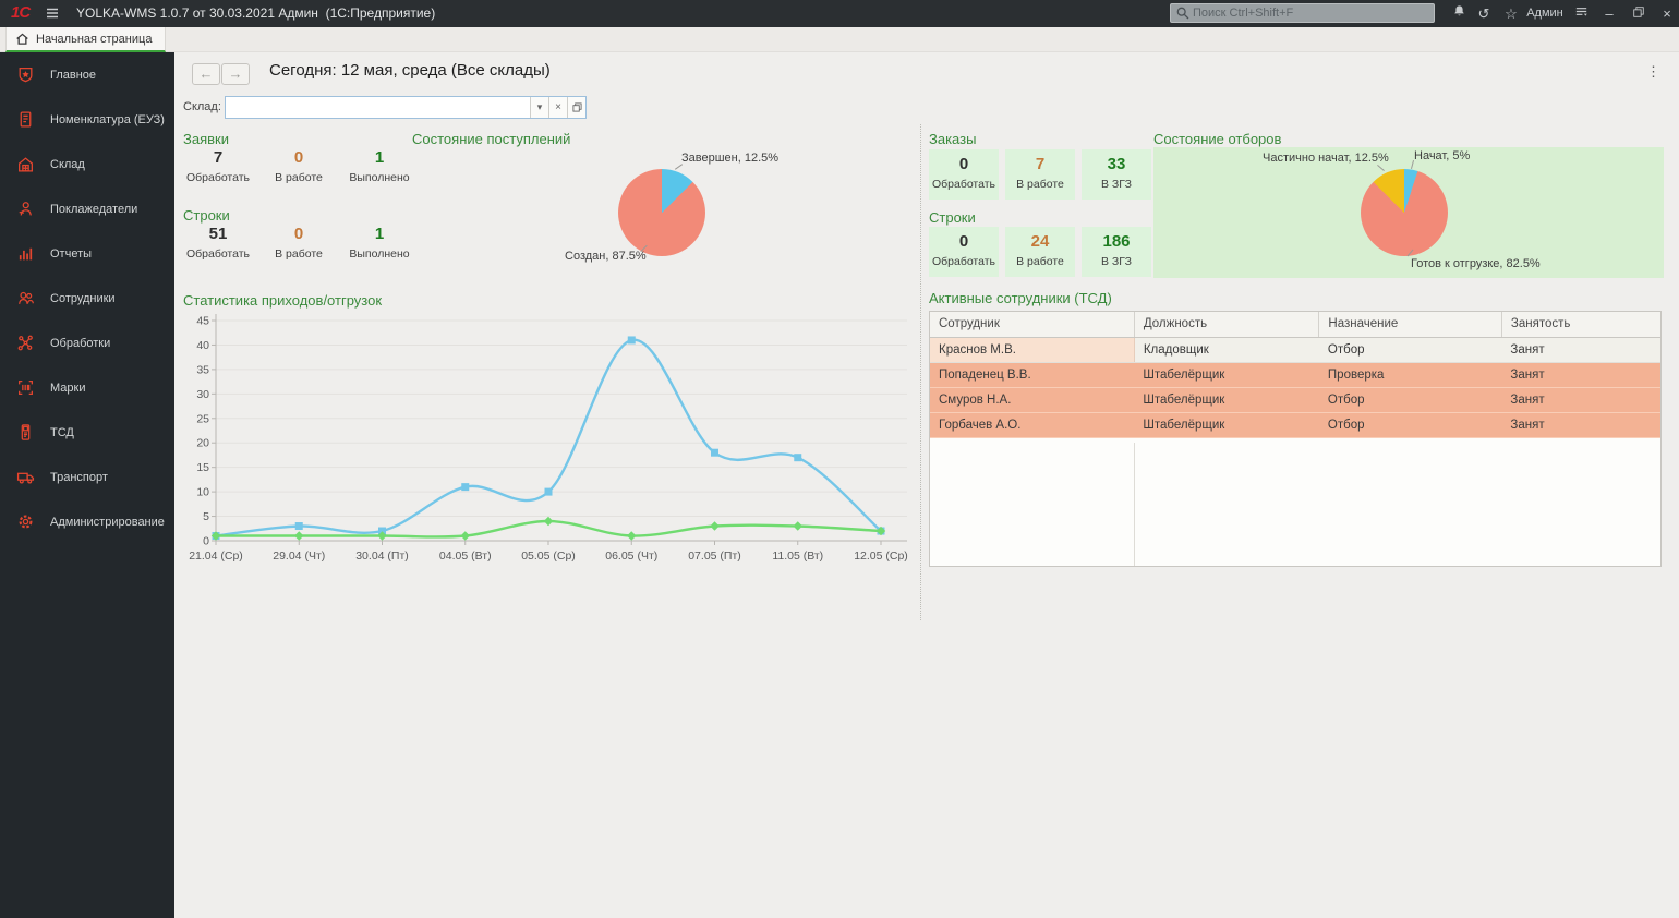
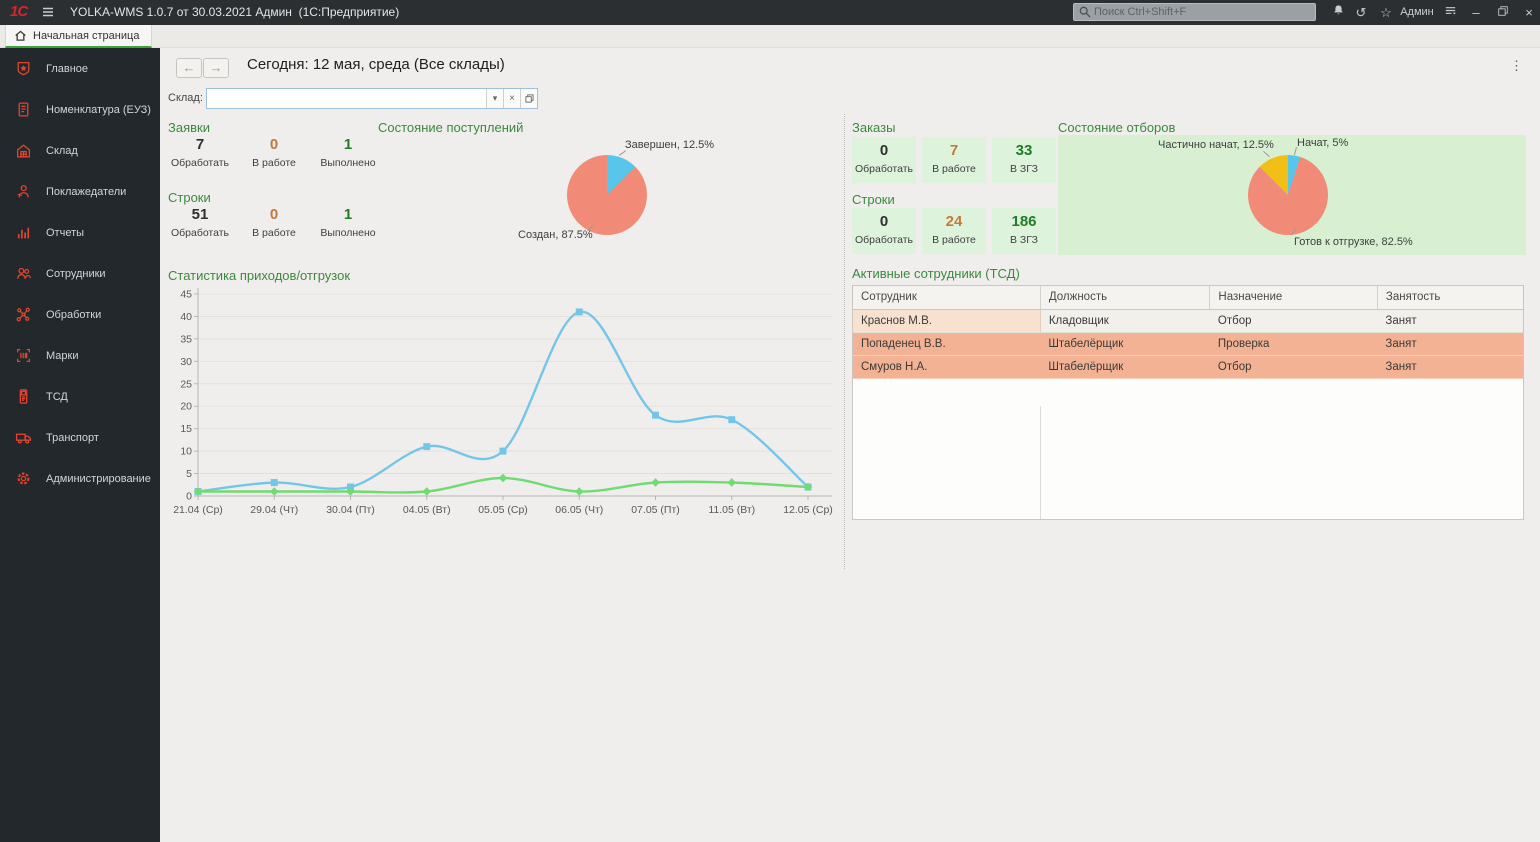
  1С
  YOLKA-WMS 1.0.7 от 30.03.2021 Админ (1С:Предприятие)
  Поиск Ctrl+Shift+F
  ↺
  ☆
  Админ
  –
  ×
  Начальная страница
  Главное
  Номенклатура (ЕУЗ)
  Склад
  Поклажедатели
  Отчеты
  Сотрудники
  Обработки
  Марки
  ТСД
  Транспорт
  Администрирование
  ←
  →
  Сегодня: 12 мая, среда (Все склады)
  ⋮
  Склад:
  ▾
  ×
  Заявки
  7
  Обработать
  0
  В работе
  1
  Выполнено
  Строки
  51
  Обработать
  0
  В работе
  1
  Выполнено
  Состояние поступлений
  Завершен, 12.5%
  Создан, 87.5%
  Статистика приходов/отгрузок
  0
  5
  10
  15
  20
  25
  30
  35
  40
  45
  21.04 (Ср)
  29.04 (Чт)
  30.04 (Пт)
  04.05 (Вт)
  05.05 (Ср)
  06.05 (Чт)
  07.05 (Пт)
  11.05 (Вт)
  12.05 (Ср)
  Заказы
  0
  Обработать
  7
  В работе
  33
  В ЗГЗ
  Строки
  0
  Обработать
  24
  В работе
  186
  В ЗГЗ
  Состояние отборов
  Частично начат, 12.5%
  Начат, 5%
  Готов к отгрузке, 82.5%
  Активные сотрудники (ТСД)
  Сотрудник	Должность	Назначение	Занятость
  Краснов М.В.	Кладовщик	Отбор	Занят
  Попаденец В.В.	Штабелёрщик	Проверка	Занят
  Смуров Н.А.	Штабелёрщик	Отбор	Занят
- Горбачев А.О.	Штабелёрщик	Отбор	Занят
